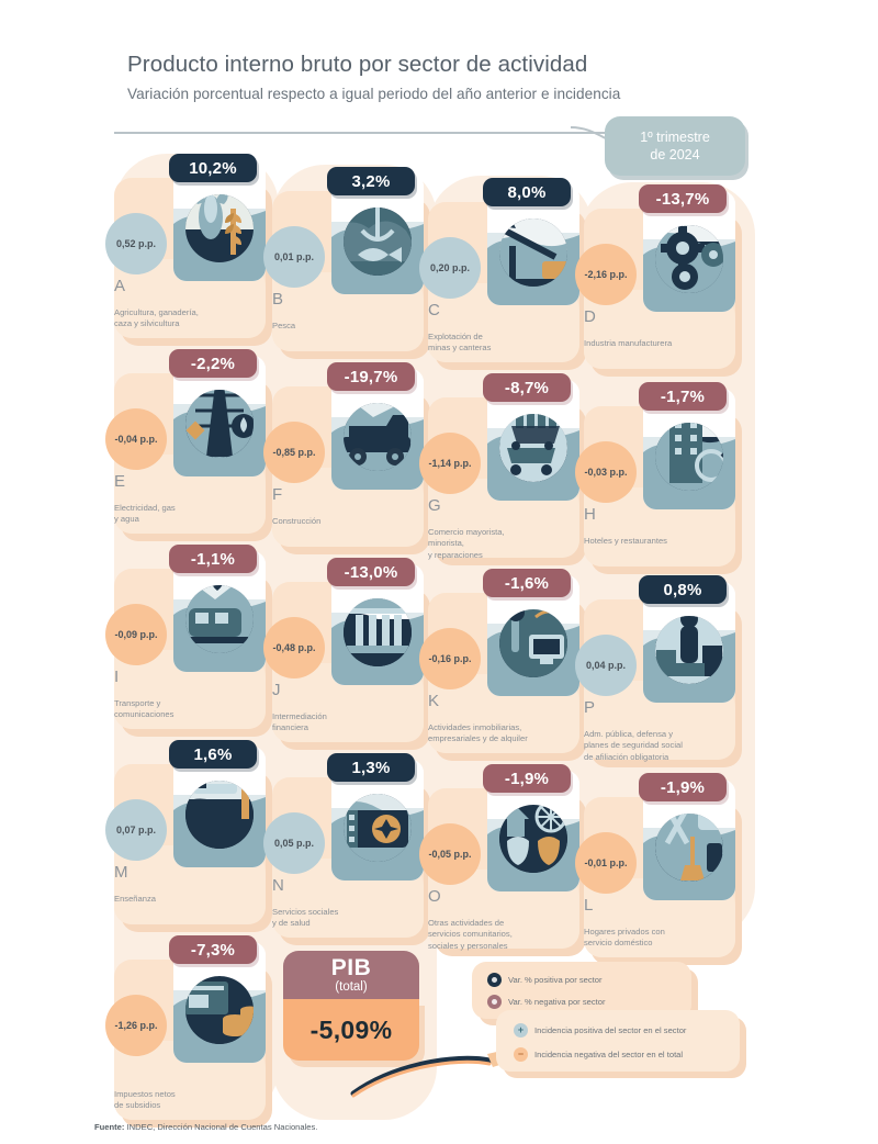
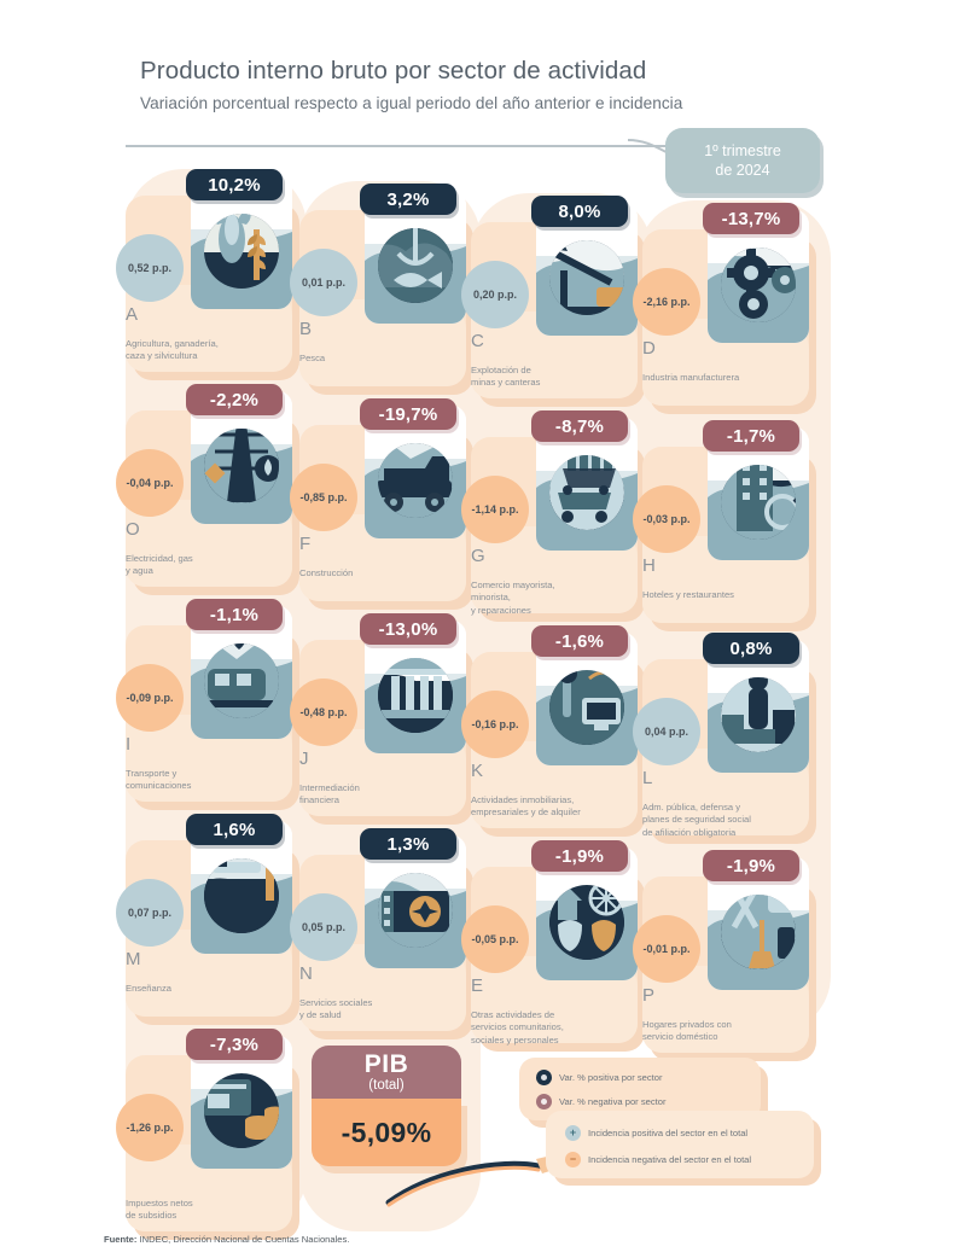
  Producto interno bruto por sector de actividad
  Variación porcentual respecto a igual periodo del año anterior e incidencia
  1º trimestre
  de 2024
  10,2%
  0,52 p.p.
  A
  Agricultura, ganadería,
  caza y silvicultura
  3,2%
  0,01 p.p.
  B
  Pesca
  8,0%
  0,20 p.p.
  C
  Explotación de
  minas y canteras
  -13,7%
  -2,16 p.p.
  D
  Industria manufacturera
  -2,2%
  -0,04 p.p.
- E
+ O
  Electricidad, gas
  y agua
  -19,7%
  -0,85 p.p.
  F
  Construcción
  -8,7%
  -1,14 p.p.
  G
  Comercio mayorista,
  minorista,
  y reparaciones
  -1,7%
  -0,03 p.p.
  H
  Hoteles y restaurantes
  -1,1%
  -0,09 p.p.
  I
  Transporte y
  comunicaciones
  -13,0%
  -0,48 p.p.
  J
  Intermediación
  financiera
  -1,6%
  -0,16 p.p.
  K
  Actividades inmobiliarias,
  empresariales y de alquiler
  0,8%
  0,04 p.p.
- P
+ L
  Adm. pública, defensa y
  planes de seguridad social
  de afiliación obligatoria
  1,6%
  0,07 p.p.
  M
  Enseñanza
  1,3%
  0,05 p.p.
  N
  Servicios sociales
  y de salud
  -1,9%
  -0,05 p.p.
- O
+ E
  Otras actividades de
  servicios comunitarios,
  sociales y personales
  -1,9%
  -0,01 p.p.
- L
+ P
  Hogares privados con
  servicio doméstico
  -7,3%
  -1,26 p.p.
  Impuestos netos
  de subsidios
  PIB
  (total)
  -5,09%
  Var. % positiva por sector
  Var. % negativa por sector
  +
- Incidencia positiva del sector en el sector
+ Incidencia positiva del sector en el total
  −
  Incidencia negativa del sector en el total
  Fuente: INDEC, Dirección Nacional de Cuentas Nacionales.
